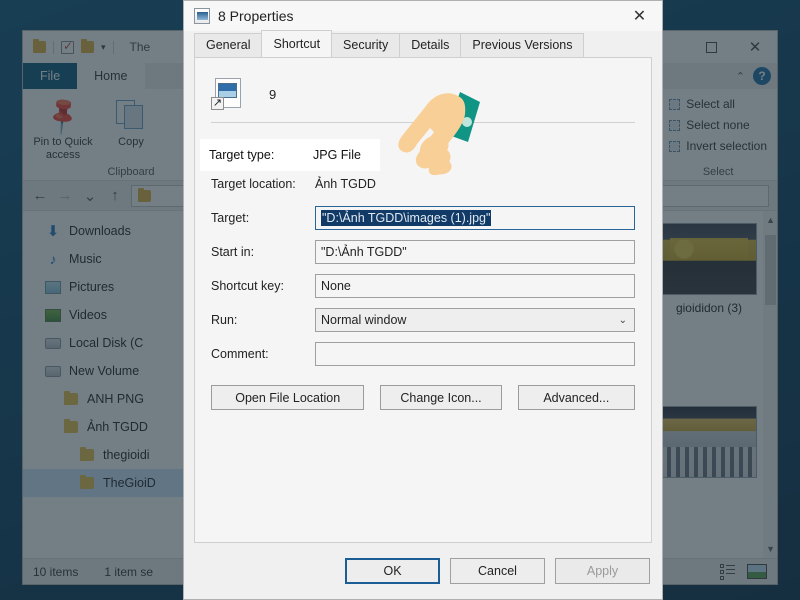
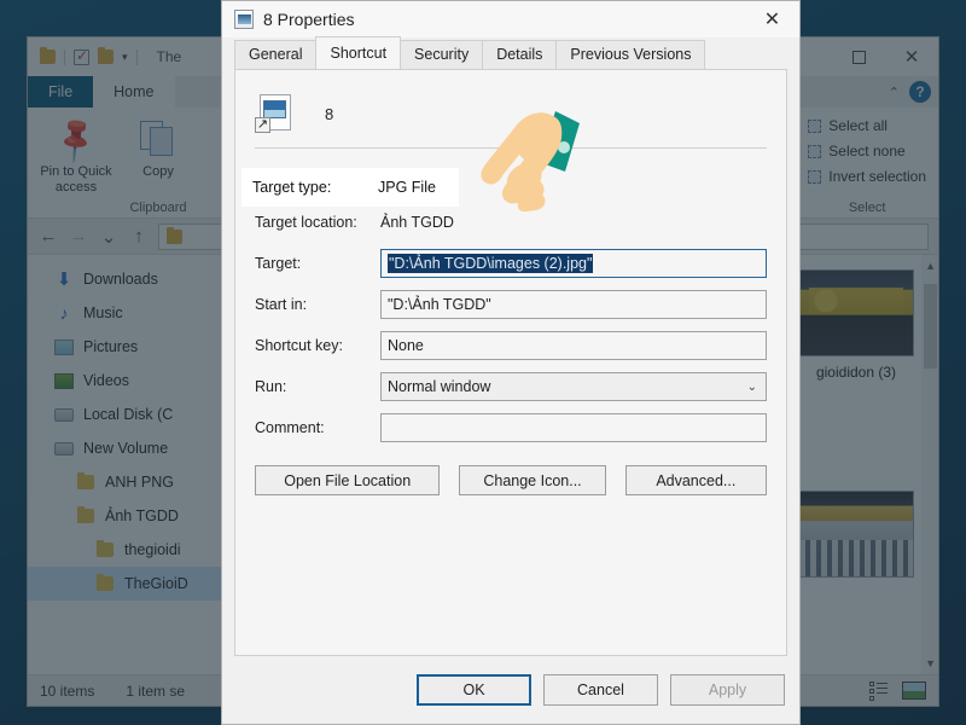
  ▾
  The
  ✕
  File
  Home
  ⌃
  ?
  Pin to Quick access
  Copy
  Clipboard
  Select all
  Select none
  Invert selection
  Select
  ←
  ⌄
  ↑
  ⬇
  Downloads
  ♪
  Music
  Pictures
  Videos
  Local Disk (C
  New Volume
  ANH PNG
  Ảnh TGDD
  thegioidi
  TheGioiD
  gioididon (3)
  ▲
  ▼
  10 items
  1 item se
  8 Properties
  ✕
  General
  Shortcut
  Security
  Details
  Previous Versions
  ↗
- 9
+ 8
  Target location:
  Ảnh TGDD
  Target:
- "D:\Ảnh TGDD\images (1).jpg"
+ "D:\Ảnh TGDD\images (2).jpg"
  Start in:
  "D:\Ảnh TGDD"
  Shortcut key:
  None
  Run:
  Normal window
  ⌄
  Comment:
  Open File Location
  Change Icon...
  Advanced...
  OK
  Cancel
  Apply
  Target type:
  JPG File
